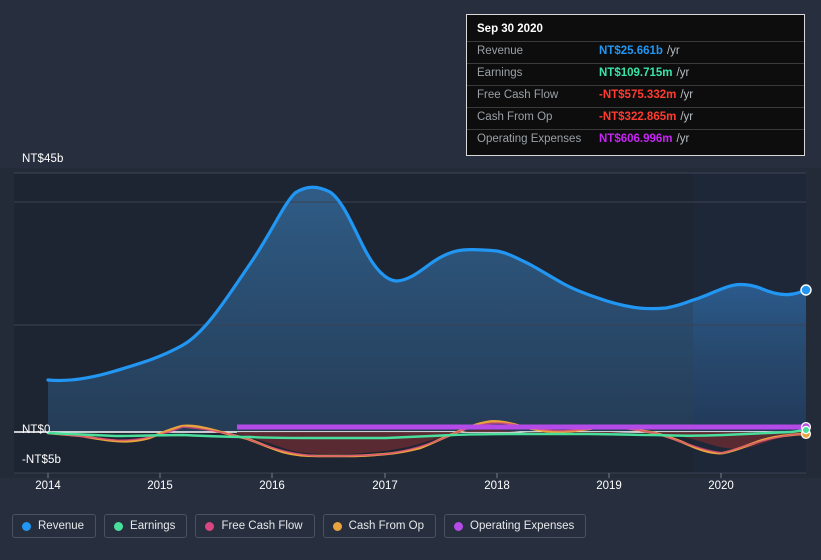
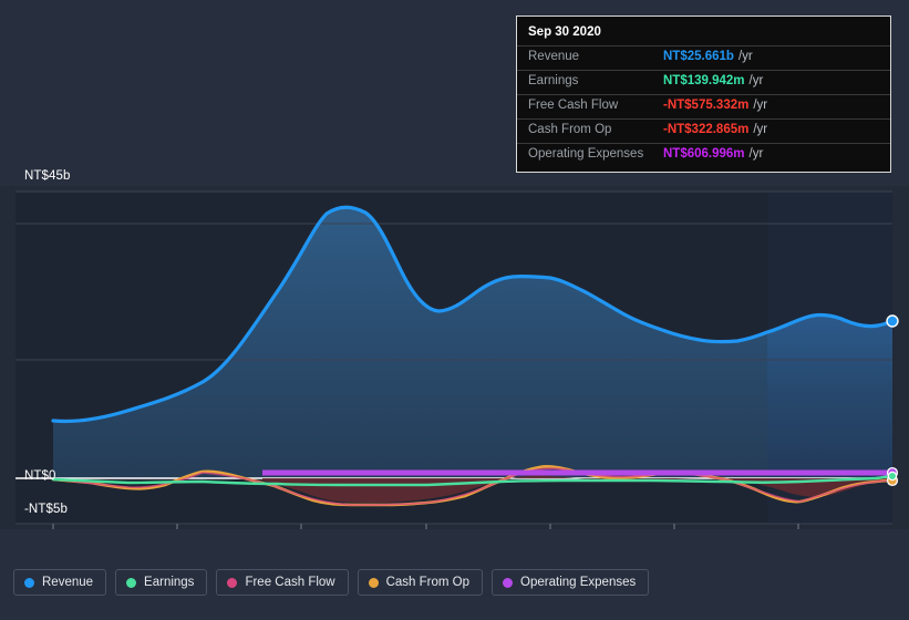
  NT$45b
  NT$0
  -NT$5b
- 2014
- 2015
- 2016
- 2017
- 2018
- 2019
- 2020
  Sep 30 2020
  Revenue
  NT$25.661b
  /yr
  Earnings
- NT$109.715m
+ NT$139.942m
  /yr
  Free Cash Flow
  -NT$575.332m
  /yr
  Cash From Op
  -NT$322.865m
  /yr
  Operating Expenses
  NT$606.996m
  /yr
  Revenue
  Earnings
  Free Cash Flow
  Cash From Op
  Operating Expenses
